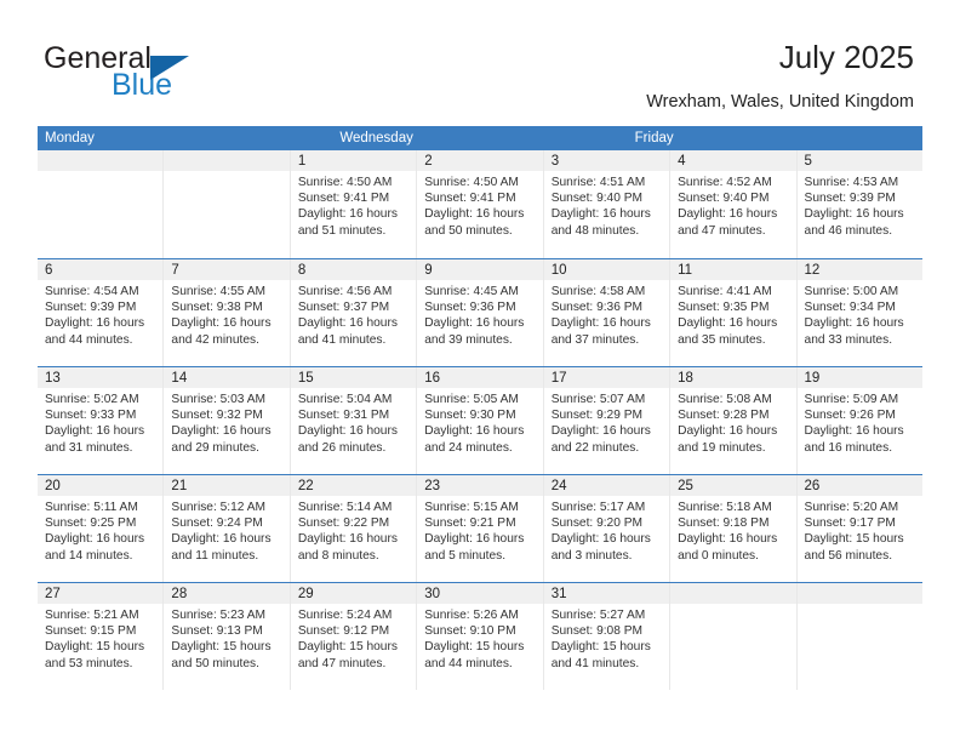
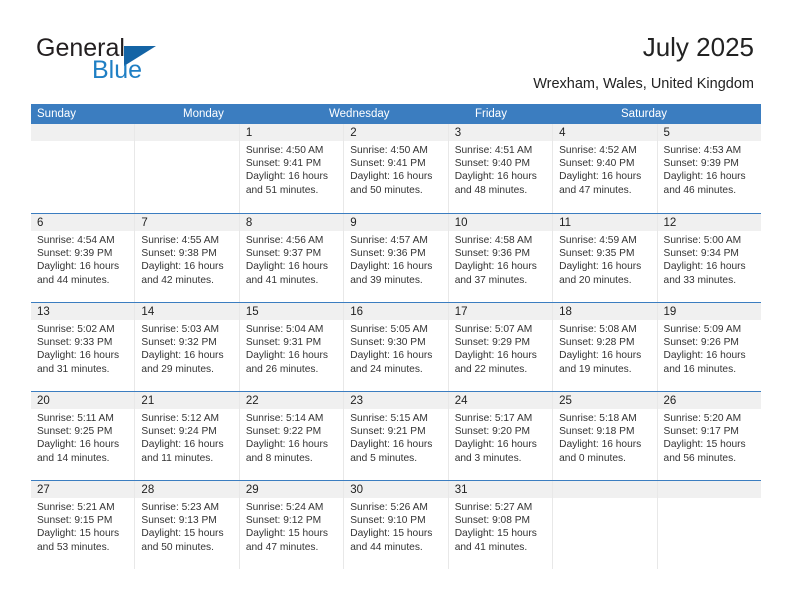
  General
  Blue
  July 2025
  Wrexham, Wales, United Kingdom
+ Sunday
  Monday
  Wednesday
  Friday
+ Saturday
  1
  Sunrise: 4:50 AM
  Sunset: 9:41 PM
  Daylight: 16 hours
  and 51 minutes.
  2
  Sunrise: 4:50 AM
  Sunset: 9:41 PM
  Daylight: 16 hours
  and 50 minutes.
  3
  Sunrise: 4:51 AM
  Sunset: 9:40 PM
  Daylight: 16 hours
  and 48 minutes.
  4
  Sunrise: 4:52 AM
  Sunset: 9:40 PM
  Daylight: 16 hours
  and 47 minutes.
  5
  Sunrise: 4:53 AM
  Sunset: 9:39 PM
  Daylight: 16 hours
  and 46 minutes.
  6
  Sunrise: 4:54 AM
  Sunset: 9:39 PM
  Daylight: 16 hours
  and 44 minutes.
  7
  Sunrise: 4:55 AM
  Sunset: 9:38 PM
  Daylight: 16 hours
  and 42 minutes.
  8
  Sunrise: 4:56 AM
  Sunset: 9:37 PM
  Daylight: 16 hours
  and 41 minutes.
  9
- Sunrise: 4:45 AM
+ Sunrise: 4:57 AM
  Sunset: 9:36 PM
  Daylight: 16 hours
  and 39 minutes.
  10
  Sunrise: 4:58 AM
  Sunset: 9:36 PM
  Daylight: 16 hours
  and 37 minutes.
  11
- Sunrise: 4:41 AM
+ Sunrise: 4:59 AM
  Sunset: 9:35 PM
  Daylight: 16 hours
- and 35 minutes.
+ and 20 minutes.
  12
  Sunrise: 5:00 AM
  Sunset: 9:34 PM
  Daylight: 16 hours
  and 33 minutes.
  13
  Sunrise: 5:02 AM
  Sunset: 9:33 PM
  Daylight: 16 hours
  and 31 minutes.
  14
  Sunrise: 5:03 AM
  Sunset: 9:32 PM
  Daylight: 16 hours
  and 29 minutes.
  15
  Sunrise: 5:04 AM
  Sunset: 9:31 PM
  Daylight: 16 hours
  and 26 minutes.
  16
  Sunrise: 5:05 AM
  Sunset: 9:30 PM
  Daylight: 16 hours
  and 24 minutes.
  17
  Sunrise: 5:07 AM
  Sunset: 9:29 PM
  Daylight: 16 hours
  and 22 minutes.
  18
  Sunrise: 5:08 AM
  Sunset: 9:28 PM
  Daylight: 16 hours
  and 19 minutes.
  19
  Sunrise: 5:09 AM
  Sunset: 9:26 PM
  Daylight: 16 hours
  and 16 minutes.
  20
  Sunrise: 5:11 AM
  Sunset: 9:25 PM
  Daylight: 16 hours
  and 14 minutes.
  21
  Sunrise: 5:12 AM
  Sunset: 9:24 PM
  Daylight: 16 hours
  and 11 minutes.
  22
  Sunrise: 5:14 AM
  Sunset: 9:22 PM
  Daylight: 16 hours
  and 8 minutes.
  23
  Sunrise: 5:15 AM
  Sunset: 9:21 PM
  Daylight: 16 hours
  and 5 minutes.
  24
  Sunrise: 5:17 AM
  Sunset: 9:20 PM
  Daylight: 16 hours
  and 3 minutes.
  25
  Sunrise: 5:18 AM
  Sunset: 9:18 PM
  Daylight: 16 hours
  and 0 minutes.
  26
  Sunrise: 5:20 AM
  Sunset: 9:17 PM
  Daylight: 15 hours
  and 56 minutes.
  27
  Sunrise: 5:21 AM
  Sunset: 9:15 PM
  Daylight: 15 hours
  and 53 minutes.
  28
  Sunrise: 5:23 AM
  Sunset: 9:13 PM
  Daylight: 15 hours
  and 50 minutes.
  29
  Sunrise: 5:24 AM
  Sunset: 9:12 PM
  Daylight: 15 hours
  and 47 minutes.
  30
  Sunrise: 5:26 AM
  Sunset: 9:10 PM
  Daylight: 15 hours
  and 44 minutes.
  31
  Sunrise: 5:27 AM
  Sunset: 9:08 PM
  Daylight: 15 hours
  and 41 minutes.
